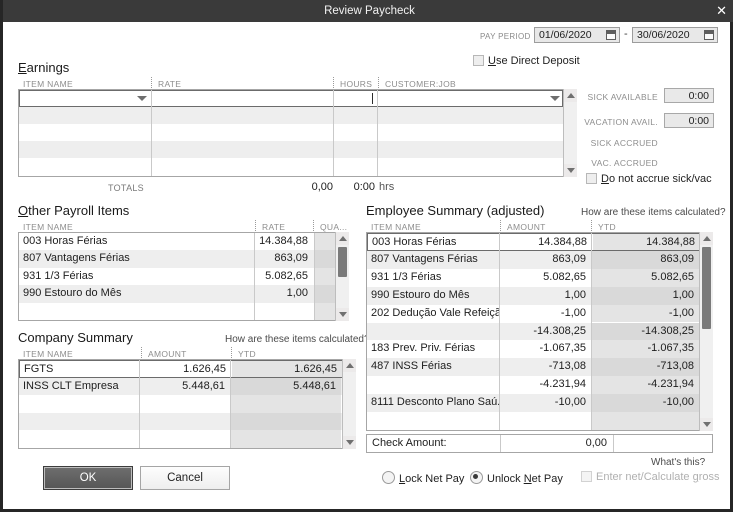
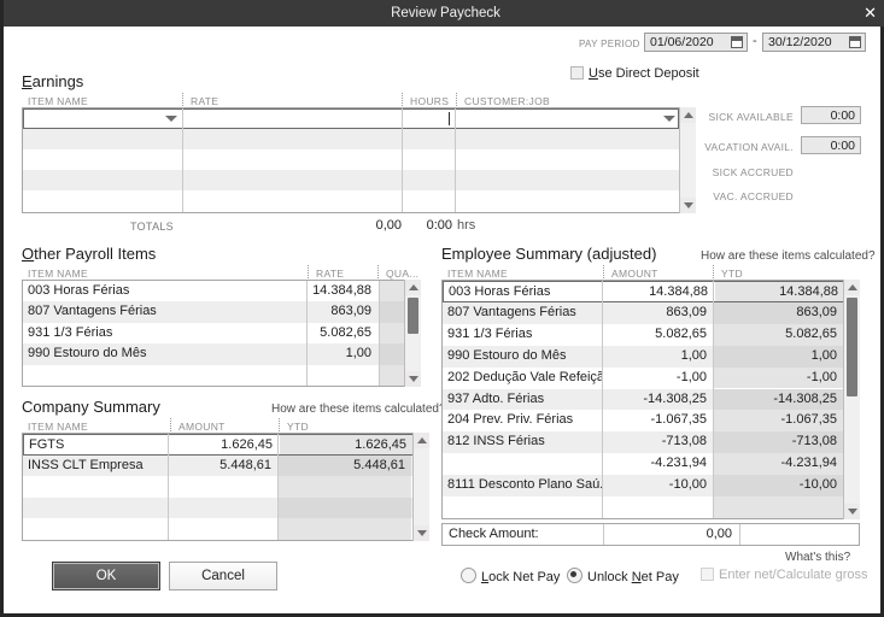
  Review Paycheck
  ✕
  PAY PERIOD
  01/06/2020
  -
- 30/06/2020
+ 30/12/2020
  Use Direct Deposit
  Earnings
  ITEM NAME
  RATE
  HOURS
  CUSTOMER:JOB
  TOTALS
  0,00
  0:00
  hrs
  SICK AVAILABLE
  0:00
  VACATION AVAIL.
  0:00
  SICK ACCRUED
  VAC. ACCRUED
- Do not accrue sick/vac
  Other Payroll Items
  ITEM NAME
  RATE
  QUA...
  003 Horas Férias
  14.384,88
  807 Vantagens Férias
  863,09
  931 1/3 Férias
  5.082,65
  990 Estouro do Mês
  1,00
  Company Summary
  How are these items calculated
  ITEM NAME
  AMOUNT
  YTD
  FGTS
  1.626,45
  1.626,45
  INSS CLT Empresa
  5.448,61
  5.448,61
  Employee Summary (adjusted)
  How are these items calculated?
  ITEM NAME
  AMOUNT
  YTD
  003 Horas Férias
  14.384,88
  14.384,88
  807 Vantagens Férias
  863,09
  863,09
  931 1/3 Férias
  5.082,65
  5.082,65
  990 Estouro do Mês
  1,00
  1,00
  202 Dedução Vale Refeiçã
  -1,00
  -1,00
+ 937 Adto. Férias
  -14.308,25
  -14.308,25
- 183 Prev. Priv. Férias
+ 204 Prev. Priv. Férias
  -1.067,35
  -1.067,35
- 487 INSS Férias
+ 812 INSS Férias
  -713,08
  -713,08
  -4.231,94
  -4.231,94
  8111 Desconto Plano Saú
  -10,00
  -10,00
  Check Amount:
  0,00
  OK
  Cancel
  What's this?
  Lock Net Pay
  Unlock Net Pay
  Enter net/Calculate gross
